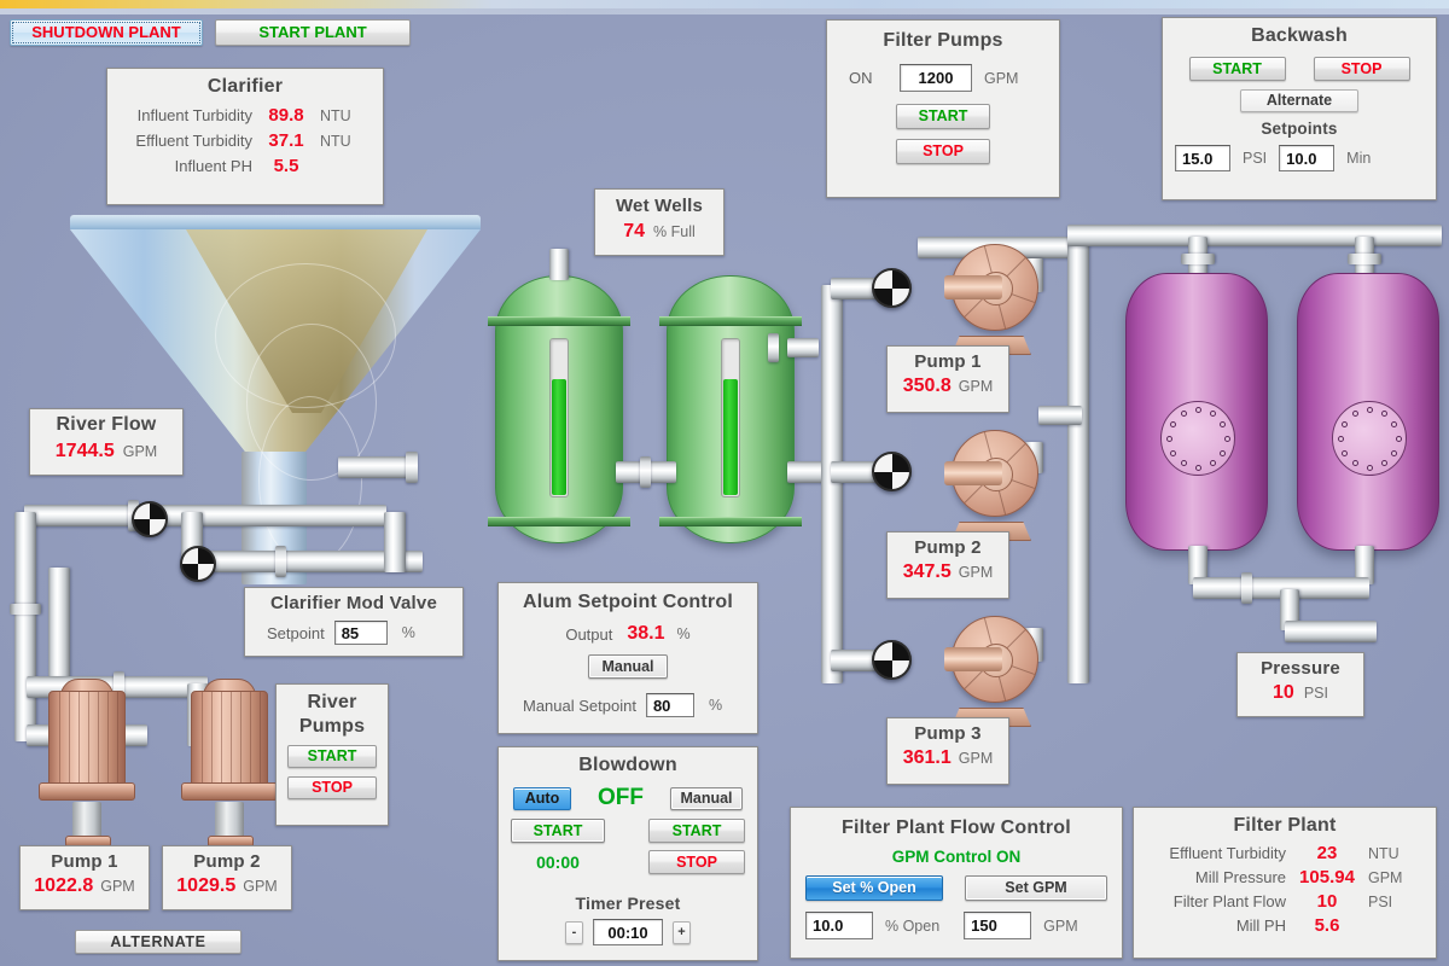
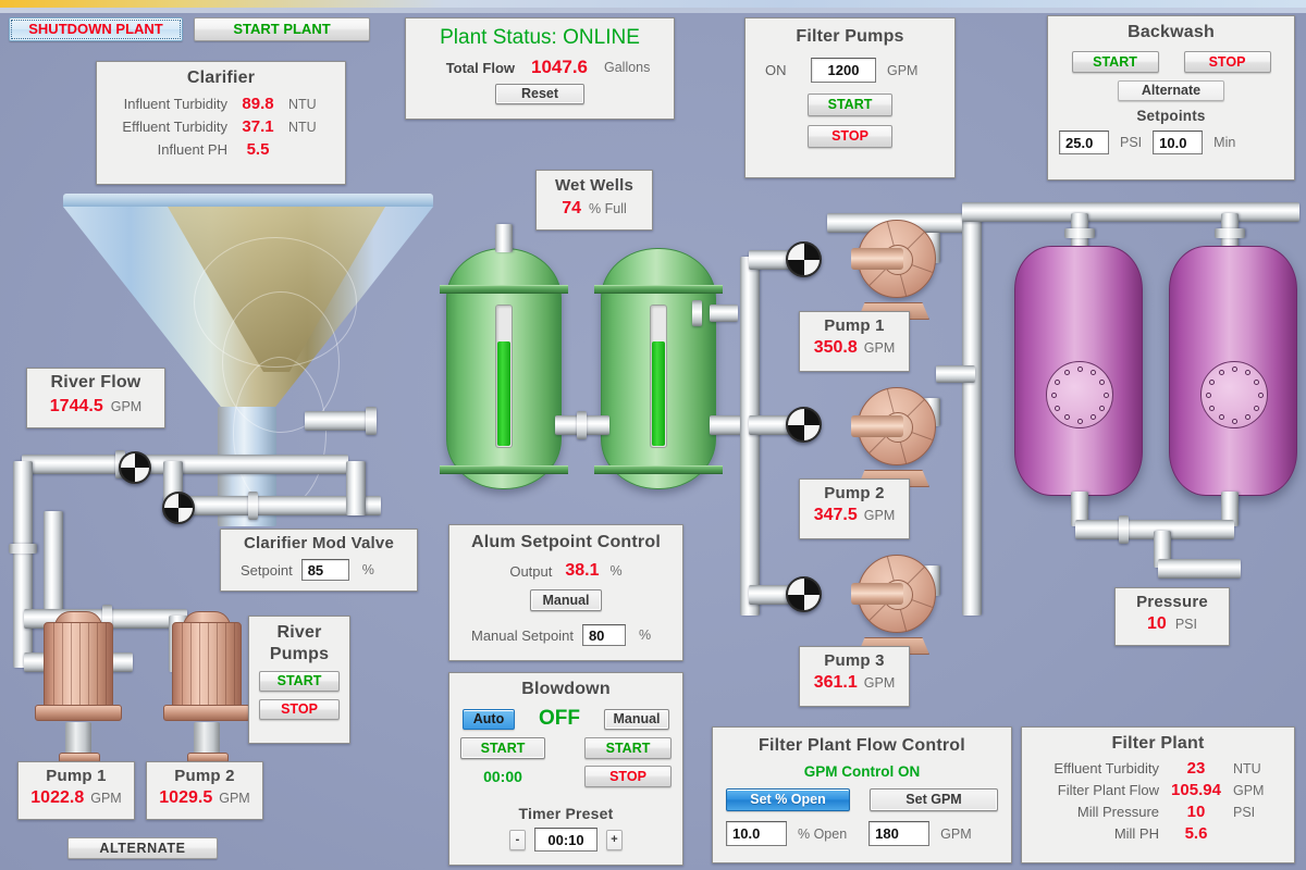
  SHUTDOWN PLANT
  START PLANT
  Clarifier
  Influent Turbidity
  89.8
  NTU
  Effluent Turbidity
  37.1
  NTU
  Influent PH
  5.5
+ Plant Status: ONLINE
+ Total Flow
+ 1047.6
+ Gallons
+ Reset
  Filter Pumps
  ON
  1200
  GPM
  START
  STOP
  Backwash
  START
  STOP
  Alternate
  Setpoints
- 15.0
+ 25.0
  PSI
  10.0
  Min
  Wet Wells
  74
  % Full
  River Flow
  1744.5
  GPM
  Clarifier Mod Valve
  Setpoint
  85
  %
  River
  Pumps
  START
  STOP
  Pump 1
  1022.8
  GPM
  Pump 2
  1029.5
  GPM
  ALTERNATE
  Alum Setpoint Control
  Output
  38.1
  %
  Manual
  Manual Setpoint
  80
  %
  Blowdown
  Auto
  OFF
  Manual
  START
  START
  00:00
  STOP
  Timer Preset
  -
  00:10
  +
  Pump 1
  350.8
  GPM
  Pump 2
  347.5
  GPM
  Pump 3
  361.1
  GPM
  Pressure
  10
  PSI
  Filter Plant Flow Control
  GPM Control ON
  Set % Open
  Set GPM
  10.0
  % Open
- 150
+ 180
  GPM
  Filter Plant
  Effluent Turbidity
  23
  NTU
- Mill Pressure
+ Filter Plant Flow
  105.94
  GPM
- Filter Plant Flow
+ Mill Pressure
  10
  PSI
  Mill PH
  5.6
